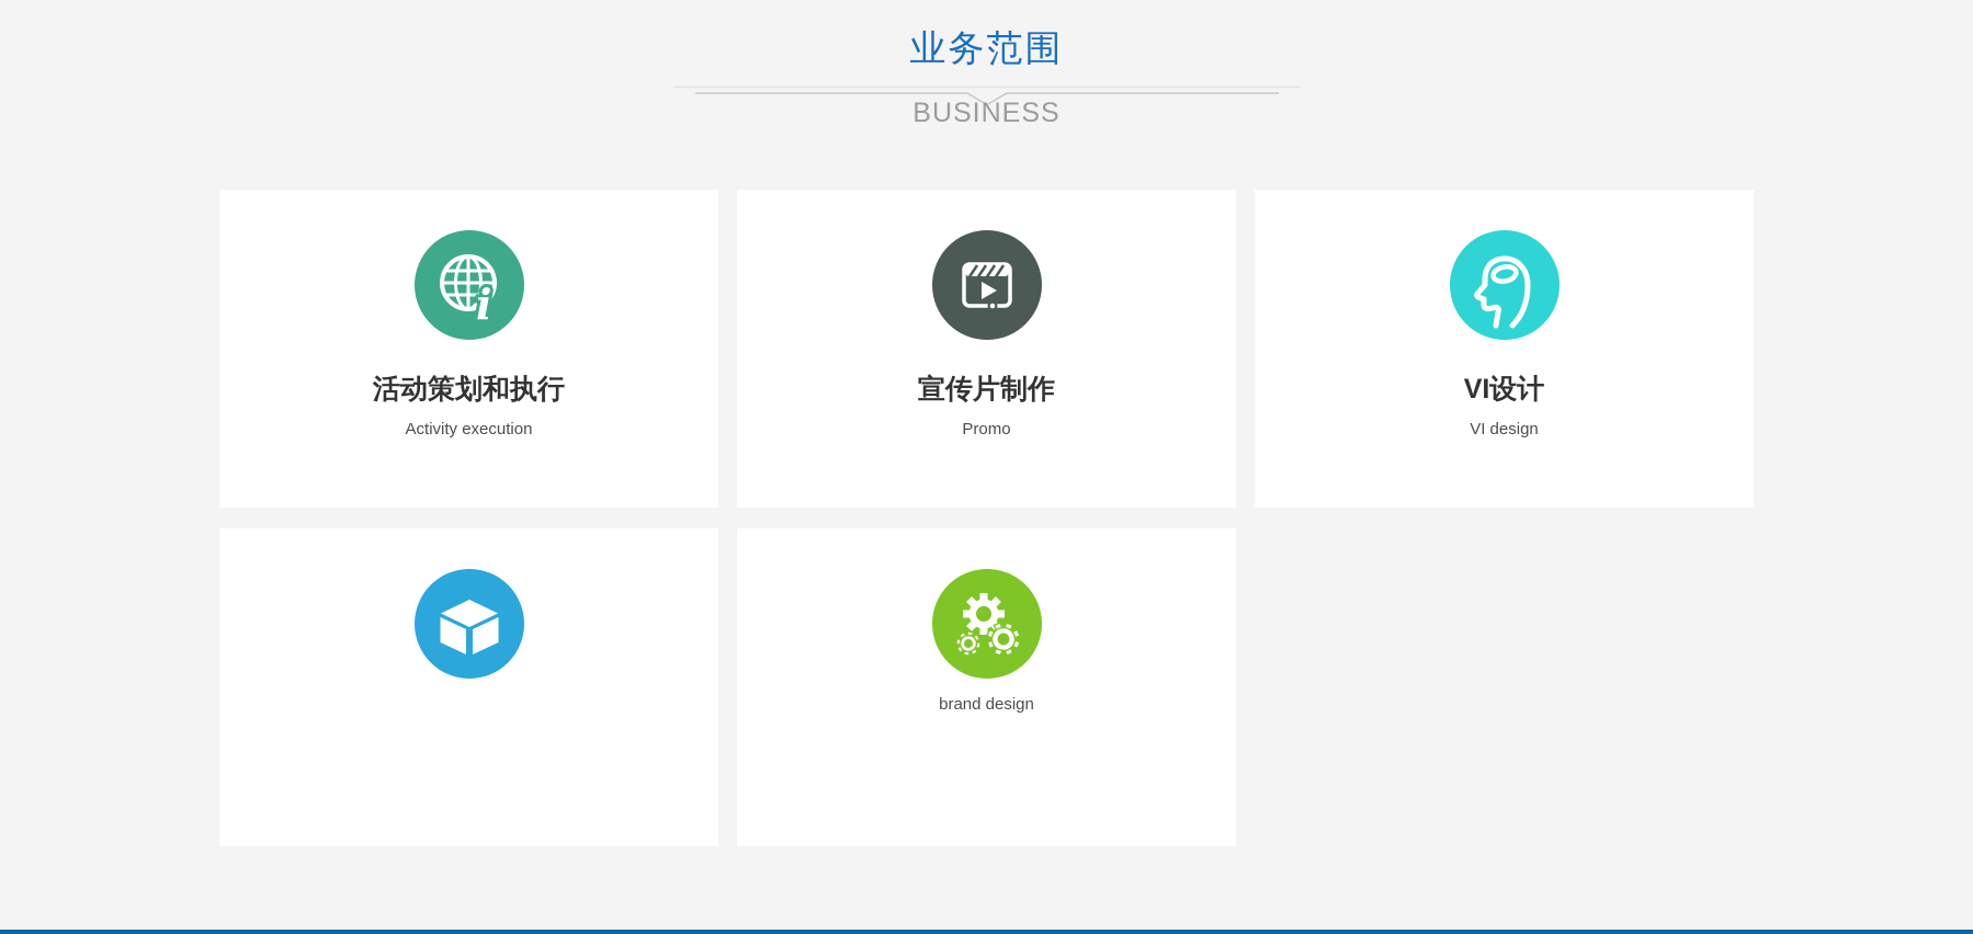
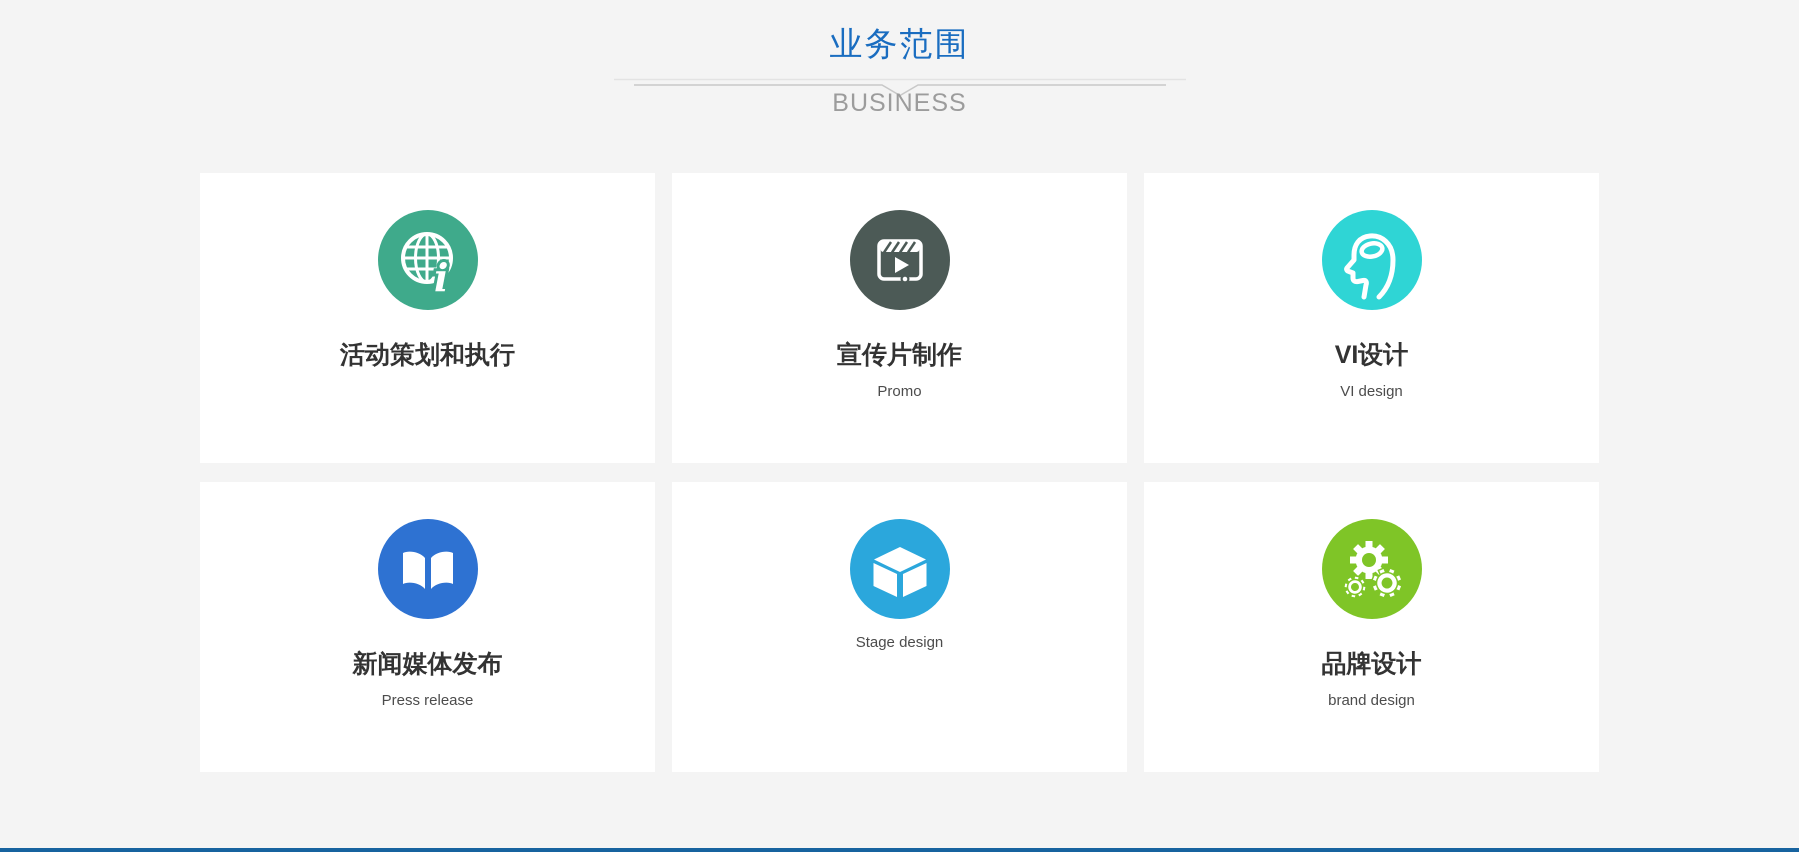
  业务范围
  BUSINESS
  i
  活动策划和执行
- Activity execution
  宣传片制作
  Promo
  VI设计
  VI design
+ 新闻媒体发布
+ Press release
+ Stage design
+ 品牌设计
  brand design
